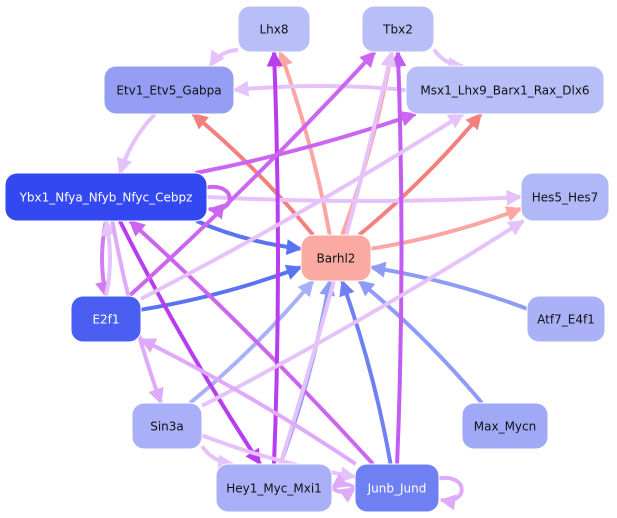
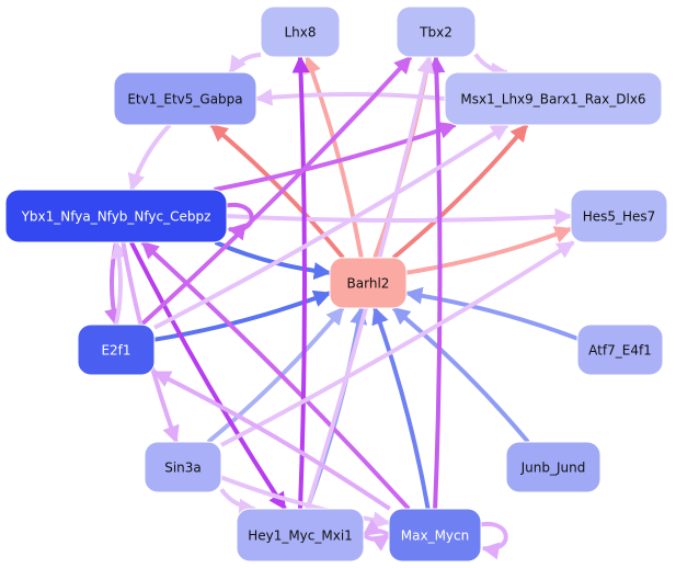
  Lhx8
  Tbx2
  Etv1_Etv5_Gabpa
  Msx1_Lhx9_Barx1_Rax_Dlx6
  Ybx1_Nfya_Nfyb_Nfyc_Cebpz
  Hes5_Hes7
  Barhl2
  E2f1
  Atf7_E4f1
  Sin3a
- Max_Mycn
+ Junb_Jund
  Hey1_Myc_Mxi1
- Junb_Jund
+ Max_Mycn
